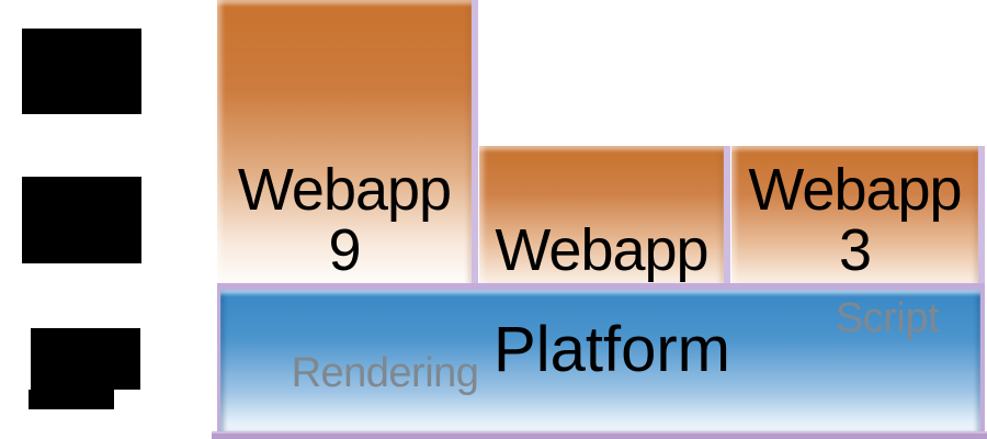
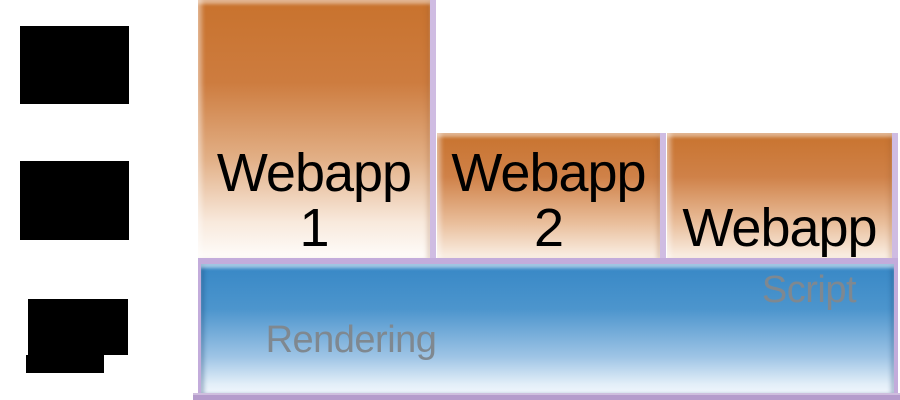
  Webapp
- 9
+ 1
  Webapp
+ 2
  Webapp
- 3
- Platform
  Rendering
  Script
